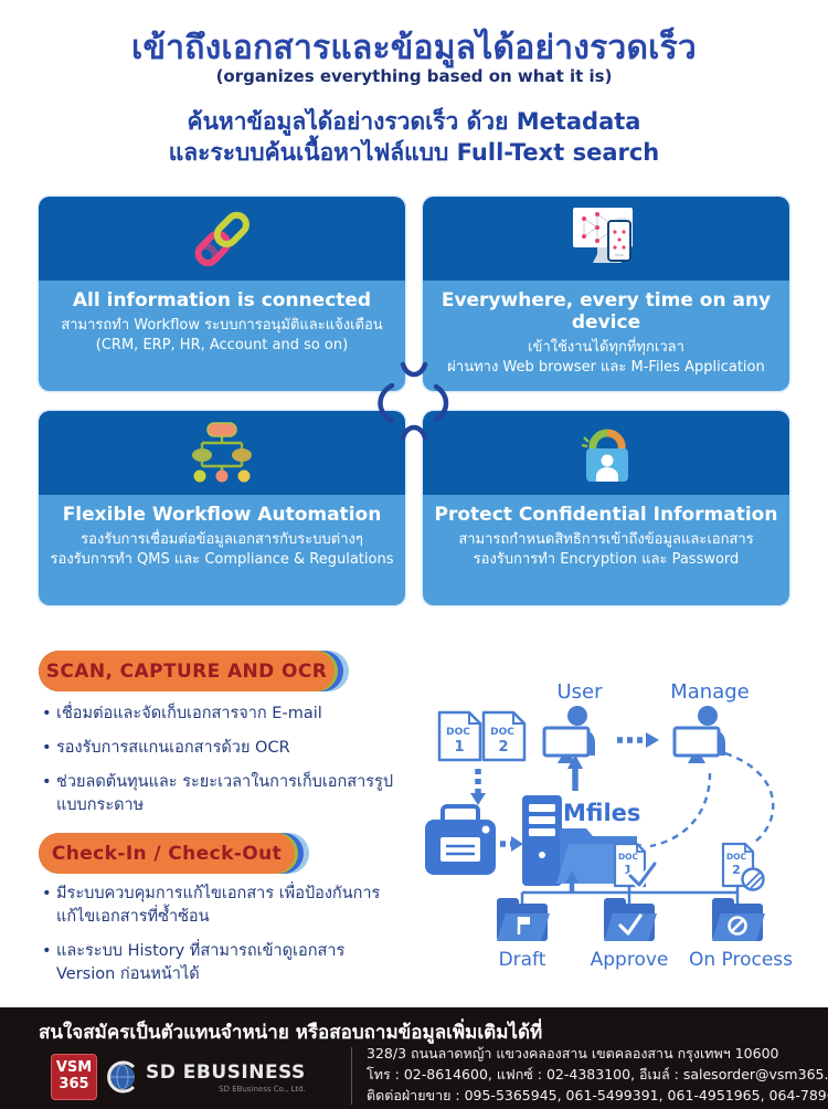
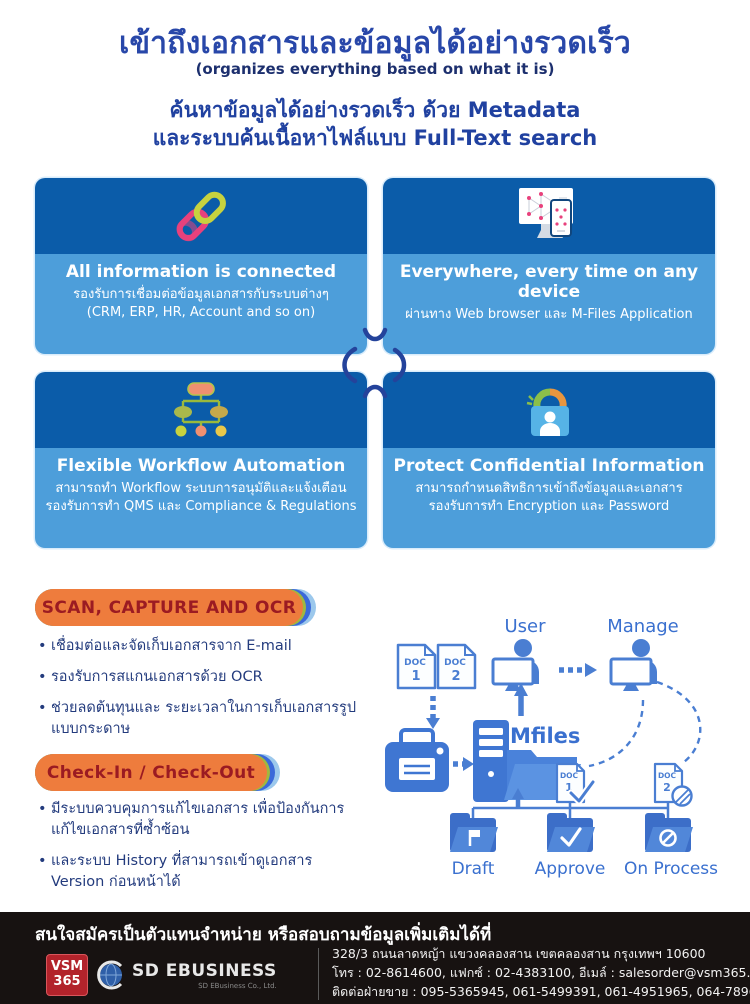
  เข้าถึงเอกสารและข้อมูลได้อย่างรวดเร็ว
  (organizes everything based on what it is)
  ค้นหาข้อมูลได้อย่างรวดเร็ว ด้วย Metadata
  และระบบค้นเนื้อหาไฟล์แบบ Full-Text search
  All information is connected
- สามารถทำ Workflow ระบบการอนุมัติและแจ้งเตือน
+ รองรับการเชื่อมต่อข้อมูลเอกสารกับระบบต่างๆ
  (CRM, ERP, HR, Account and so on)
  Everywhere, every time on any device
- เข้าใช้งานได้ทุกที่ทุกเวลา
  ผ่านทาง Web browser และ M-Files Application
  Flexible Workflow Automation
- รองรับการเชื่อมต่อข้อมูลเอกสารกับระบบต่างๆ
+ สามารถทำ Workflow ระบบการอนุมัติและแจ้งเตือน
  รองรับการทำ QMS และ Compliance & Regulations
  Protect Confidential Information
  สามารถกำหนดสิทธิการเข้าถึงข้อมูลและเอกสาร
  รองรับการทำ Encryption และ Password
  SCAN, CAPTURE AND OCR
  เชื่อมต่อและจัดเก็บเอกสารจาก E-mail
  รองรับการสแกนเอกสารด้วย OCR
  ช่วยลดต้นทุนและ ระยะเวลาในการเก็บเอกสารรูปแบบกระดาษ
  Check-In / Check-Out
  มีระบบควบคุมการแก้ไขเอกสาร เพื่อป้องกันการแก้ไขเอกสารที่ซ้ำซ้อน
  และระบบ History ที่สามารถเข้าดูเอกสาร Version ก่อนหน้าได้
  User
  Manage
  DOC
  1
  DOC
  2
  Mfiles
  DOC
  1
  DOC
  2
  Draft
  Approve
  On Process
  สนใจสมัครเป็นตัวแทนจำหน่าย หรือสอบถามข้อมูลเพิ่มเติมได้ที่
  VSM
  365
  SD EBUSINESS
  SD EBusiness Co., Ltd.
  328/3 ถนนลาดหญ้า แขวงคลองสาน เขตคลองสาน กรุงเทพฯ 10600
  โทร : 02-8614600, แฟกซ์ : 02-4383100, อีเมล์ : salesorder@vsm365.
  ติดต่อฝ่ายขาย : 095-5365945, 061-5499391, 061-4951965, 064-789
